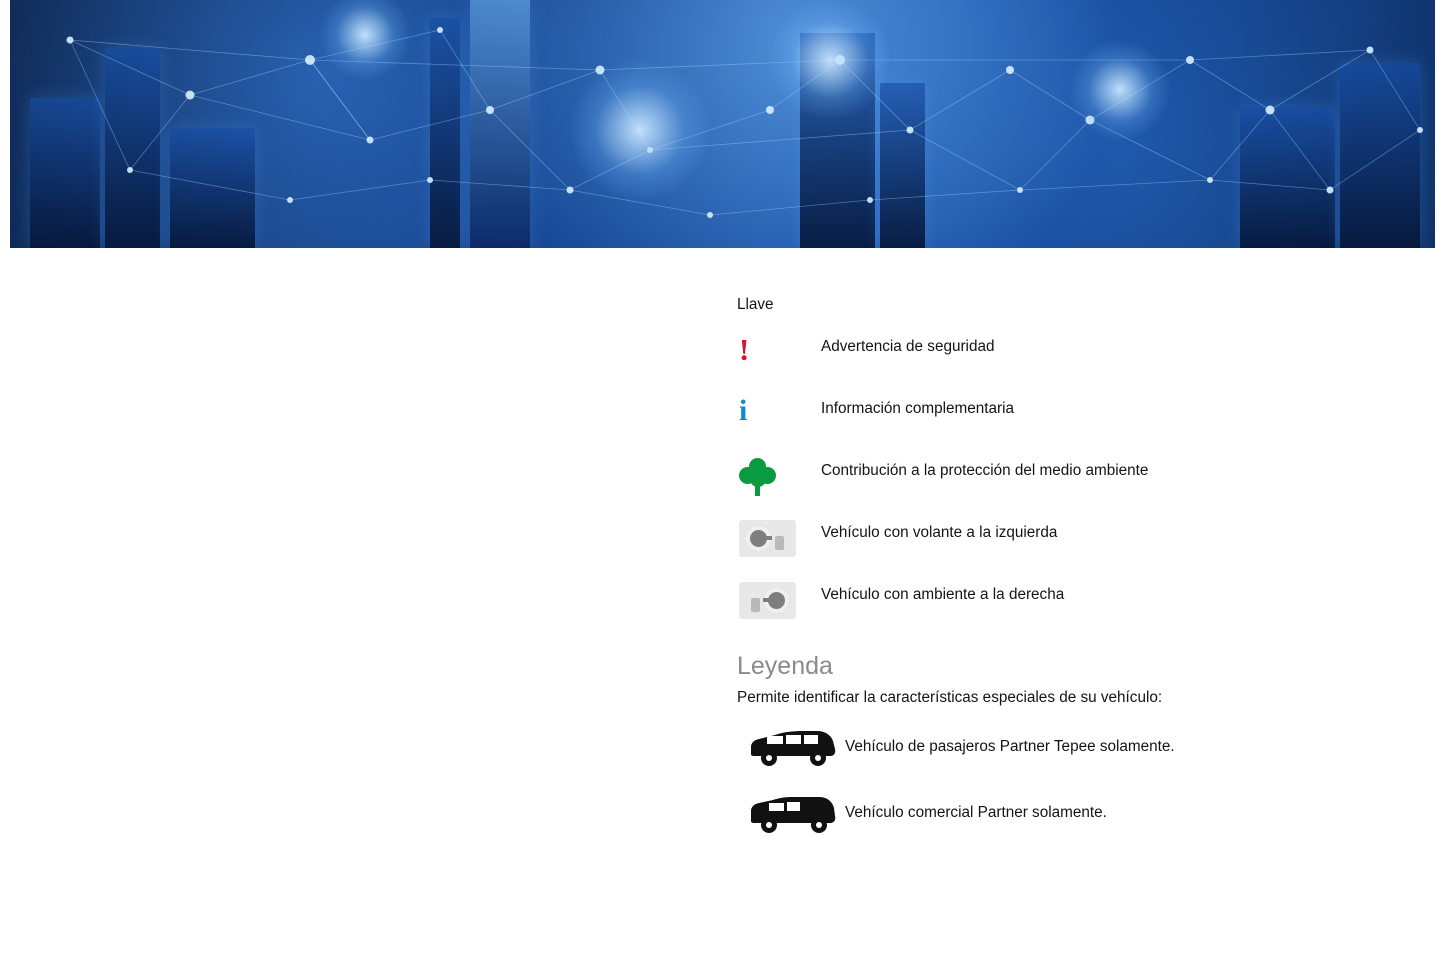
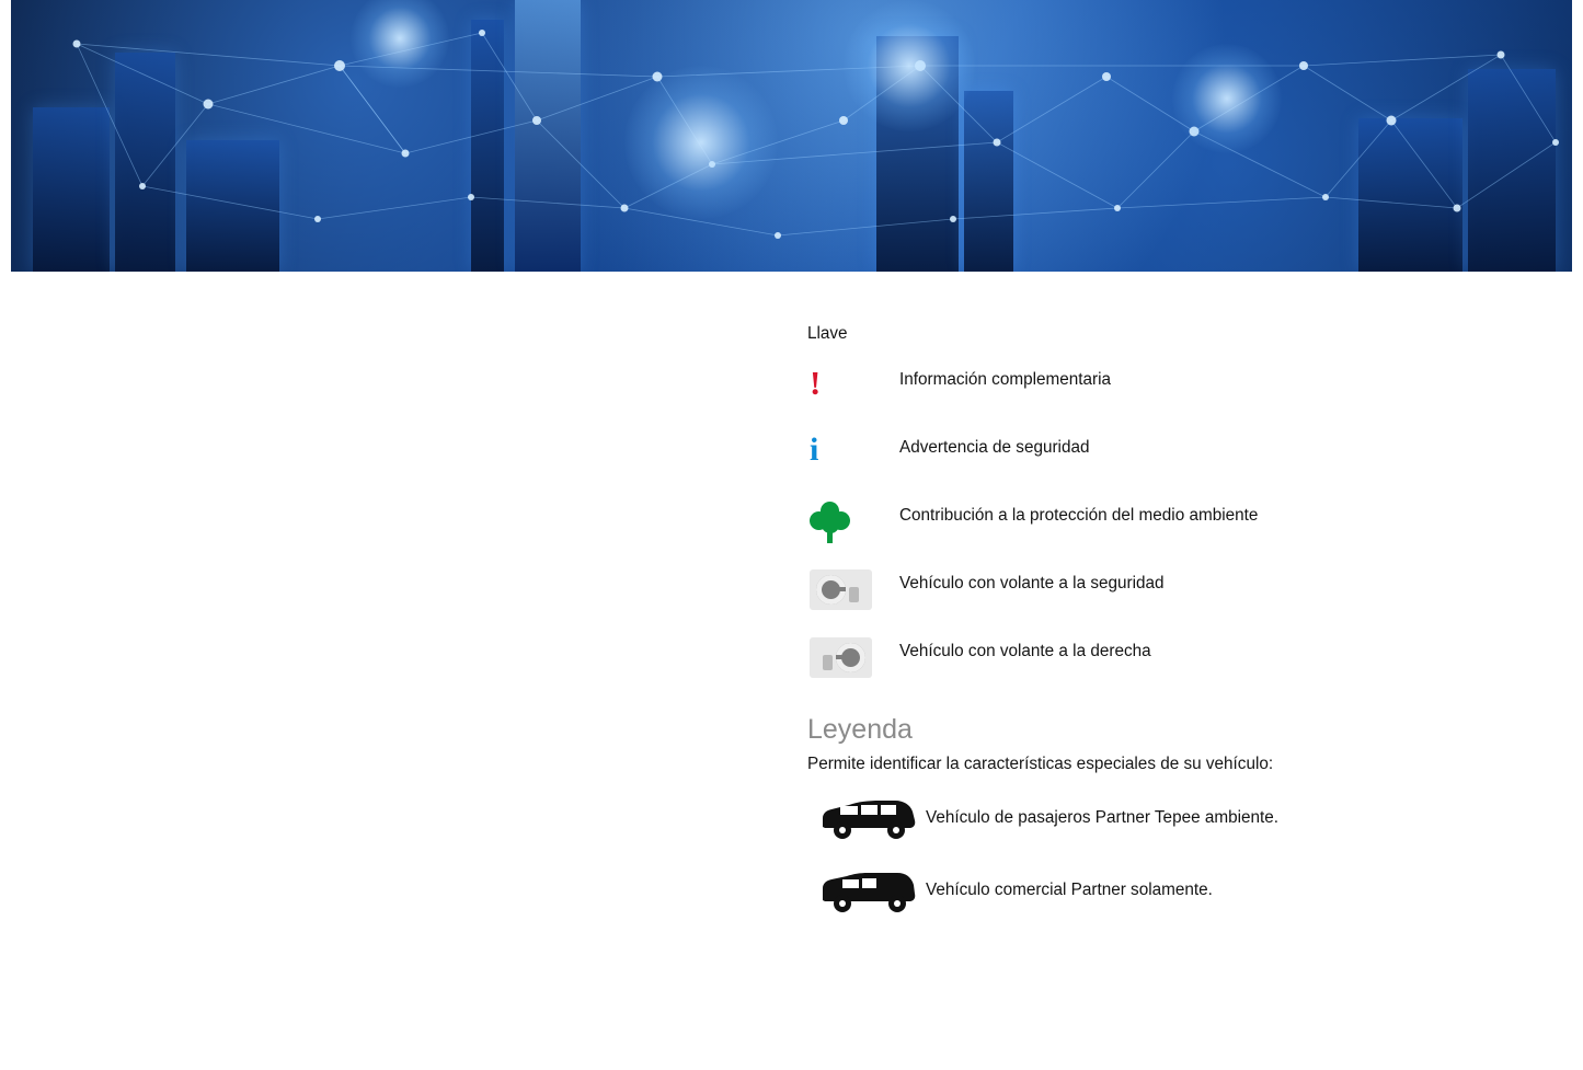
  Llave
  !
- Advertencia de seguridad
+ Información complementaria
  i
- Información complementaria
+ Advertencia de seguridad
  Contribución a la protección del medio ambiente
- Vehículo con volante a la izquierda
+ Vehículo con volante a la seguridad
- Vehículo con ambiente a la derecha
+ Vehículo con volante a la derecha
  Leyenda
  Permite identificar la características especiales de su vehículo:
- Vehículo de pasajeros Partner Tepee solamente.
+ Vehículo de pasajeros Partner Tepee ambiente.
  Vehículo comercial Partner solamente.
